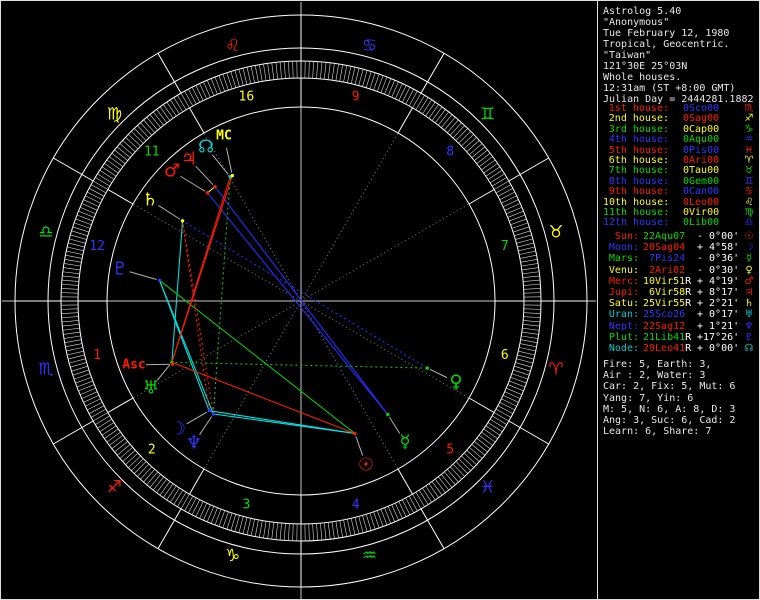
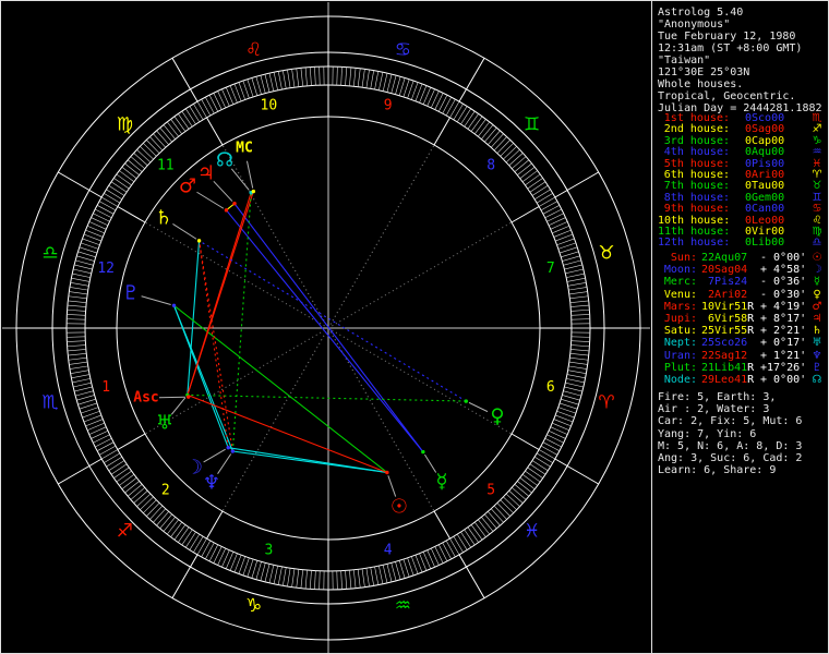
  ♈
  ♉
  ♊
  ♋
  ♌
  ♍
  ♎
  ♏
  ♐
  ♑
  ♒
  ♓
  1
  2
  3
  4
  5
  6
  7
  8
  9
- 16
+ 10
  11
  12
  ☉
  ☽
  ☿
  ♀
  ♂
  ♃
  ♄
  ♅
  ♆
  ♇
  ☊
  MC
  Asc
  Astrolog 5.40
  "Anonymous"
  Tue February 12, 1980
- Tropical, Geocentric.
+ 12:31am (ST +8:00 GMT)
  "Taiwan"
  121°30E 25°03N
  Whole houses.
- 12:31am (ST +8:00 GMT)
+ Tropical, Geocentric.
  Julian Day = 2444281.1882
  1st house:
  0Sco00
  ♏
  2nd house:
  0Sag00
  ♐
  3rd house:
  0Cap00
  ♑
  4th house:
  0Aqu00
  ♒
  5th house:
  0Pis00
  ♓
  6th house:
  0Ari00
  ♈
  7th house:
  0Tau00
  ♉
  8th house:
  0Gem00
  ♊
  9th house:
  0Can00
  ♋
  10th house:
  0Leo00
  ♌
  11th house:
  0Vir00
  ♍
  12th house:
  0Lib00
  ♎
  Sun:
  22Aqu07
  - 0°00'
  ☉
  Moon:
  20Sag04
  + 4°58'
  ☽
- Mars:
+ Merc:
  7Pis24
  - 0°36'
  ☿
  Venu:
  2Ari02
  - 0°30'
  ♀
- Merc:
+ Mars:
  10Vir51R
  + 4°19'
  ♂
  Jupi:
  6Vir58R
  + 8°17'
  ♃
  Satu:
  25Vir55R
  + 2°21'
  ♄
- Uran:
+ Nept:
  25Sco26
  + 0°17'
  ♅
- Nept:
+ Uran:
  22Sag12
  + 1°21'
  ♆
  Plut:
  21Lib41R
  +17°26'
  ♇
  Node:
  29Leo41R
  + 0°00'
  ☊
  Fire: 5, Earth: 3,
  Air : 2, Water: 3
  Car: 2, Fix: 5, Mut: 6
  Yang: 7, Yin: 6
  M: 5, N: 6, A: 8, D: 3
  Ang: 3, Suc: 6, Cad: 2
- Learn: 6, Share: 7
+ Learn: 6, Share: 9
